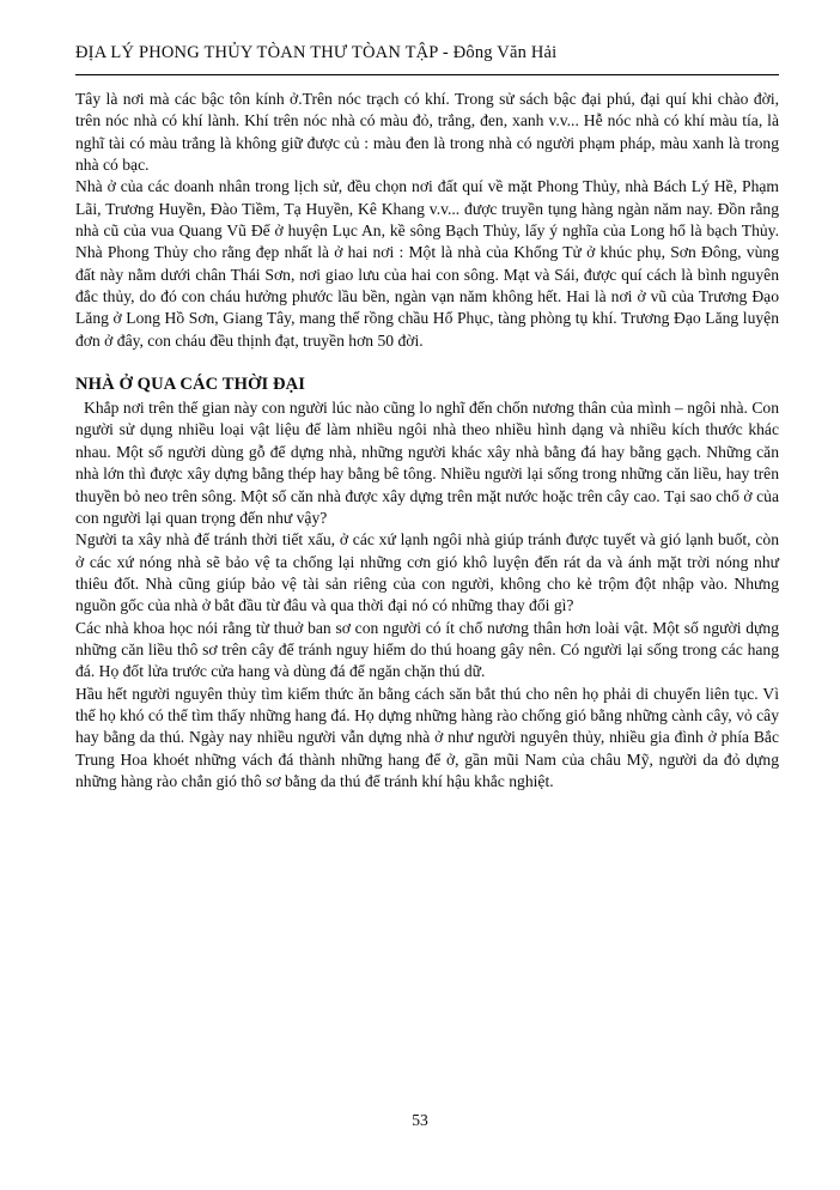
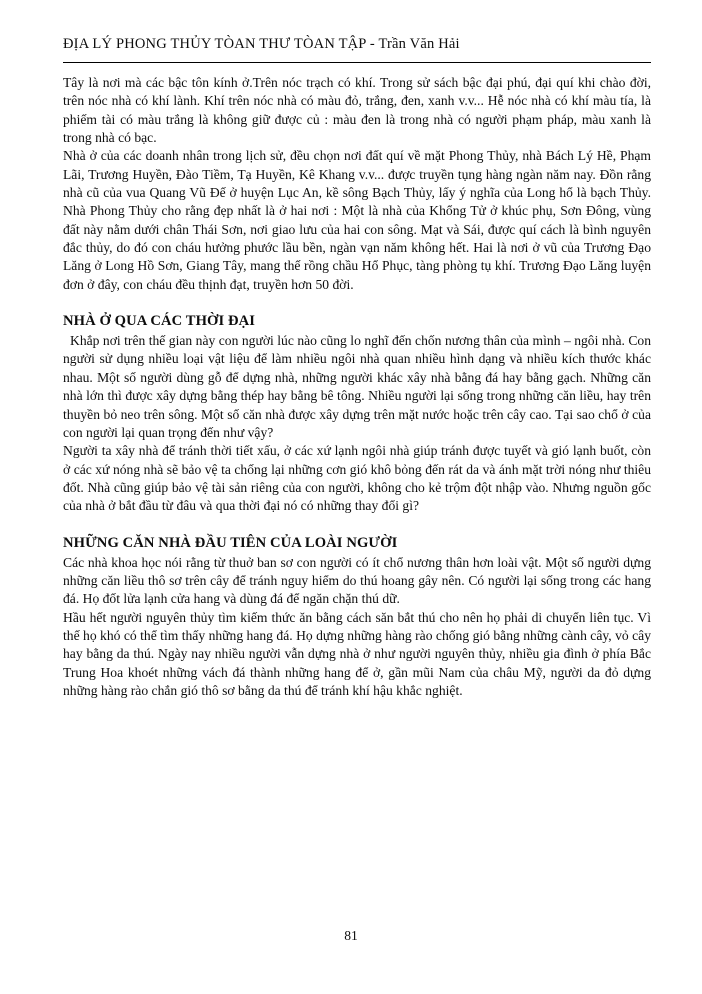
- ĐỊA LÝ PHONG THỦY TÒAN THƯ TÒAN TẬP - Đông Văn Hải
+ ĐỊA LÝ PHONG THỦY TÒAN THƯ TÒAN TẬP - Trần Văn Hải
- Tây là nơi mà các bậc tôn kính ở.Trên nóc trạch có khí. Trong sử sách bậc đại phú, đại quí khi chào đời, trên nóc nhà có khí lành. Khí trên nóc nhà có màu đỏ, trắng, đen, xanh v.v... Hễ nóc nhà có khí màu tía, là nghĩ tài có màu trắng là không giữ được củ : màu đen là trong nhà có người phạm pháp, màu xanh là trong nhà có bạc.
+ Tây là nơi mà các bậc tôn kính ở.Trên nóc trạch có khí. Trong sử sách bậc đại phú, đại quí khi chào đời, trên nóc nhà có khí lành. Khí trên nóc nhà có màu đỏ, trắng, đen, xanh v.v... Hễ nóc nhà có khí màu tía, là phiếm tài có màu trắng là không giữ được củ : màu đen là trong nhà có người phạm pháp, màu xanh là trong nhà có bạc.
  Nhà ở của các doanh nhân trong lịch sử, đều chọn nơi đất quí về mặt Phong Thủy, nhà Bách Lý Hề, Phạm Lãi, Trương Huyền, Đào Tiềm, Tạ Huyền, Kê Khang v.v... được truyền tụng hàng ngàn năm nay. Đồn rằng nhà cũ của vua Quang Vũ Đế ở huyện Lục An, kề sông Bạch Thủy, lấy ý nghĩa của Long hổ là bạch Thủy. Nhà Phong Thủy cho rằng đẹp nhất là ở hai nơi : Một là nhà của Khổng Tử ở khúc phụ, Sơn Đông, vùng đất này nằm dưới chân Thái Sơn, nơi giao lưu của hai con sông. Mạt và Sái, được quí cách là bình nguyên đắc thủy, do đó con cháu hưởng phước lầu bền, ngàn vạn năm không hết. Hai là nơi ở vũ của Trương Đạo Lăng ở Long Hồ Sơn, Giang Tây, mang thế rồng chầu Hổ Phục, tàng phòng tụ khí. Trương Đạo Lăng luyện đơn ở đây, con cháu đều thịnh đạt, truyền hơn 50 đời.
  NHÀ Ở QUA CÁC THỜI ĐẠI
- Khắp nơi trên thế gian này con người lúc nào cũng lo nghĩ đến chốn nương thân của mình – ngôi nhà. Con người sử dụng nhiều loại vật liệu để làm nhiều ngôi nhà theo nhiều hình dạng và nhiều kích thước khác nhau. Một số người dùng gỗ để dựng nhà, những người khác xây nhà bằng đá hay bằng gạch. Những căn nhà lớn thì được xây dựng bằng thép hay bằng bê tông. Nhiều người lại sống trong những căn liều, hay trên thuyền bỏ neo trên sông. Một số căn nhà được xây dựng trên mặt nước hoặc trên cây cao. Tại sao chổ ở của con người lại quan trọng đến như vậy?
+ Khắp nơi trên thế gian này con người lúc nào cũng lo nghĩ đến chốn nương thân của mình – ngôi nhà. Con người sử dụng nhiều loại vật liệu để làm nhiều ngôi nhà quan nhiều hình dạng và nhiều kích thước khác nhau. Một số người dùng gỗ để dựng nhà, những người khác xây nhà bằng đá hay bằng gạch. Những căn nhà lớn thì được xây dựng bằng thép hay bằng bê tông. Nhiều người lại sống trong những căn liều, hay trên thuyền bỏ neo trên sông. Một số căn nhà được xây dựng trên mặt nước hoặc trên cây cao. Tại sao chổ ở của con người lại quan trọng đến như vậy?
- Người ta xây nhà để tránh thời tiết xấu, ở các xứ lạnh ngôi nhà giúp tránh được tuyết và gió lạnh buốt, còn ở các xứ nóng nhà sẽ bảo vệ ta chống lại những cơn gió khô luyện đến rát da và ánh mặt trời nóng như thiêu đốt. Nhà cũng giúp bảo vệ tài sản riêng của con người, không cho kẻ trộm đột nhập vào. Nhưng nguồn gốc của nhà ở bắt đầu từ đâu và qua thời đại nó có những thay đổi gì?
+ Người ta xây nhà để tránh thời tiết xấu, ở các xứ lạnh ngôi nhà giúp tránh được tuyết và gió lạnh buốt, còn ở các xứ nóng nhà sẽ bảo vệ ta chống lại những cơn gió khô bỏng đến rát da và ánh mặt trời nóng như thiêu đốt. Nhà cũng giúp bảo vệ tài sản riêng của con người, không cho kẻ trộm đột nhập vào. Nhưng nguồn gốc của nhà ở bắt đầu từ đâu và qua thời đại nó có những thay đổi gì?
+ NHỮNG CĂN NHÀ ĐẦU TIÊN CỦA LOÀI NGƯỜI
- Các nhà khoa học nói rằng từ thuở ban sơ con người có ít chổ nương thân hơn loài vật. Một số người dựng những căn liều thô sơ trên cây để tránh nguy hiểm do thú hoang gây nên. Có người lại sống trong các hang đá. Họ đốt lửa trước cửa hang và dùng đá để ngăn chặn thú dữ.
+ Các nhà khoa học nói rằng từ thuở ban sơ con người có ít chổ nương thân hơn loài vật. Một số người dựng những căn liều thô sơ trên cây để tránh nguy hiểm do thú hoang gây nên. Có người lại sống trong các hang đá. Họ đốt lửa lạnh cửa hang và dùng đá để ngăn chặn thú dữ.
  Hầu hết người nguyên thủy tìm kiếm thức ăn bằng cách săn bắt thú cho nên họ phải di chuyển liên tục. Vì thế họ khó có thể tìm thấy những hang đá. Họ dựng những hàng rào chống gió bằng những cành cây, vỏ cây hay bằng da thú. Ngày nay nhiều người vẫn dựng nhà ở như người nguyên thủy, nhiều gia đình ở phía Bắc Trung Hoa khoét những vách đá thành những hang để ở, gần mũi Nam của châu Mỹ, người da đỏ dựng những hàng rào chắn gió thô sơ bằng da thú để tránh khí hậu khắc nghiệt.
- 53
+ 81
